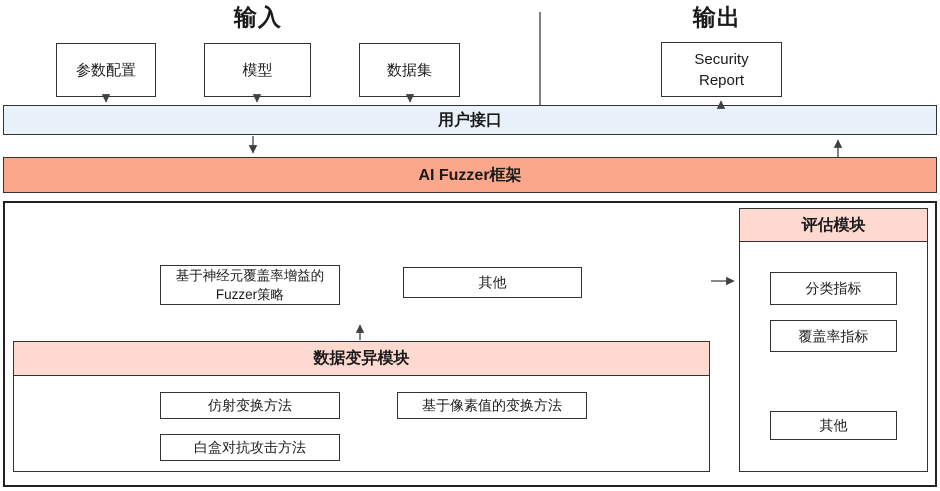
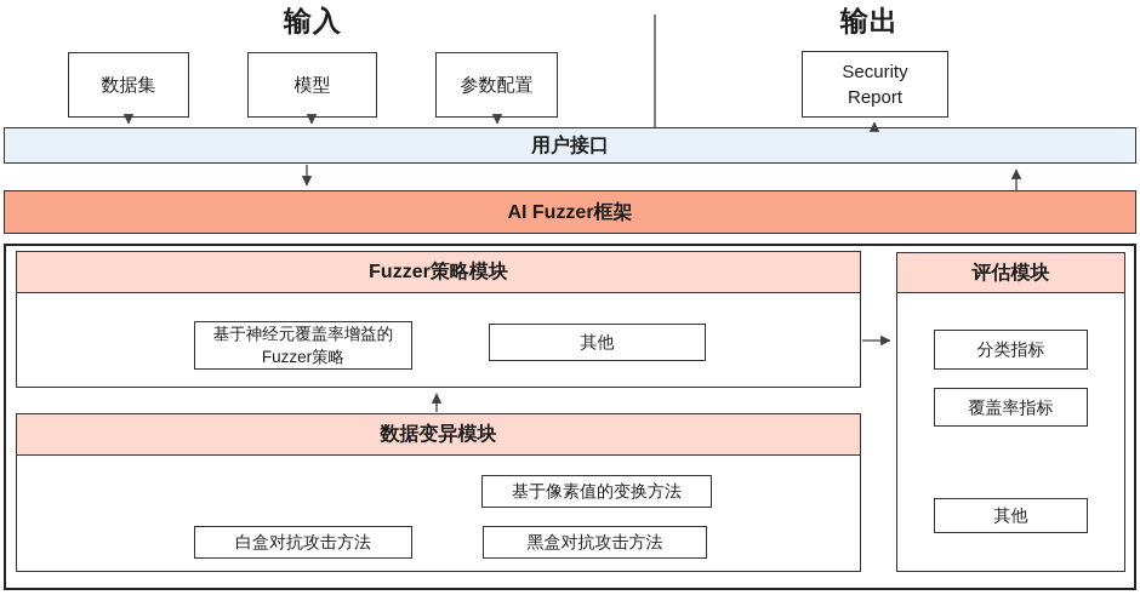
  输入
  输出
- 参数配置
+ 数据集
  模型
- 数据集
+ 参数配置
  Security
  Report
  用户接口
  AI Fuzzer框架
+ Fuzzer策略模块
  基于神经元覆盖率增益的Fuzzer策略
  其他
  数据变异模块
- 仿射变换方法
  基于像素值的变换方法
  白盒对抗攻击方法
+ 黑盒对抗攻击方法
  评估模块
  分类指标
  覆盖率指标
  其他
